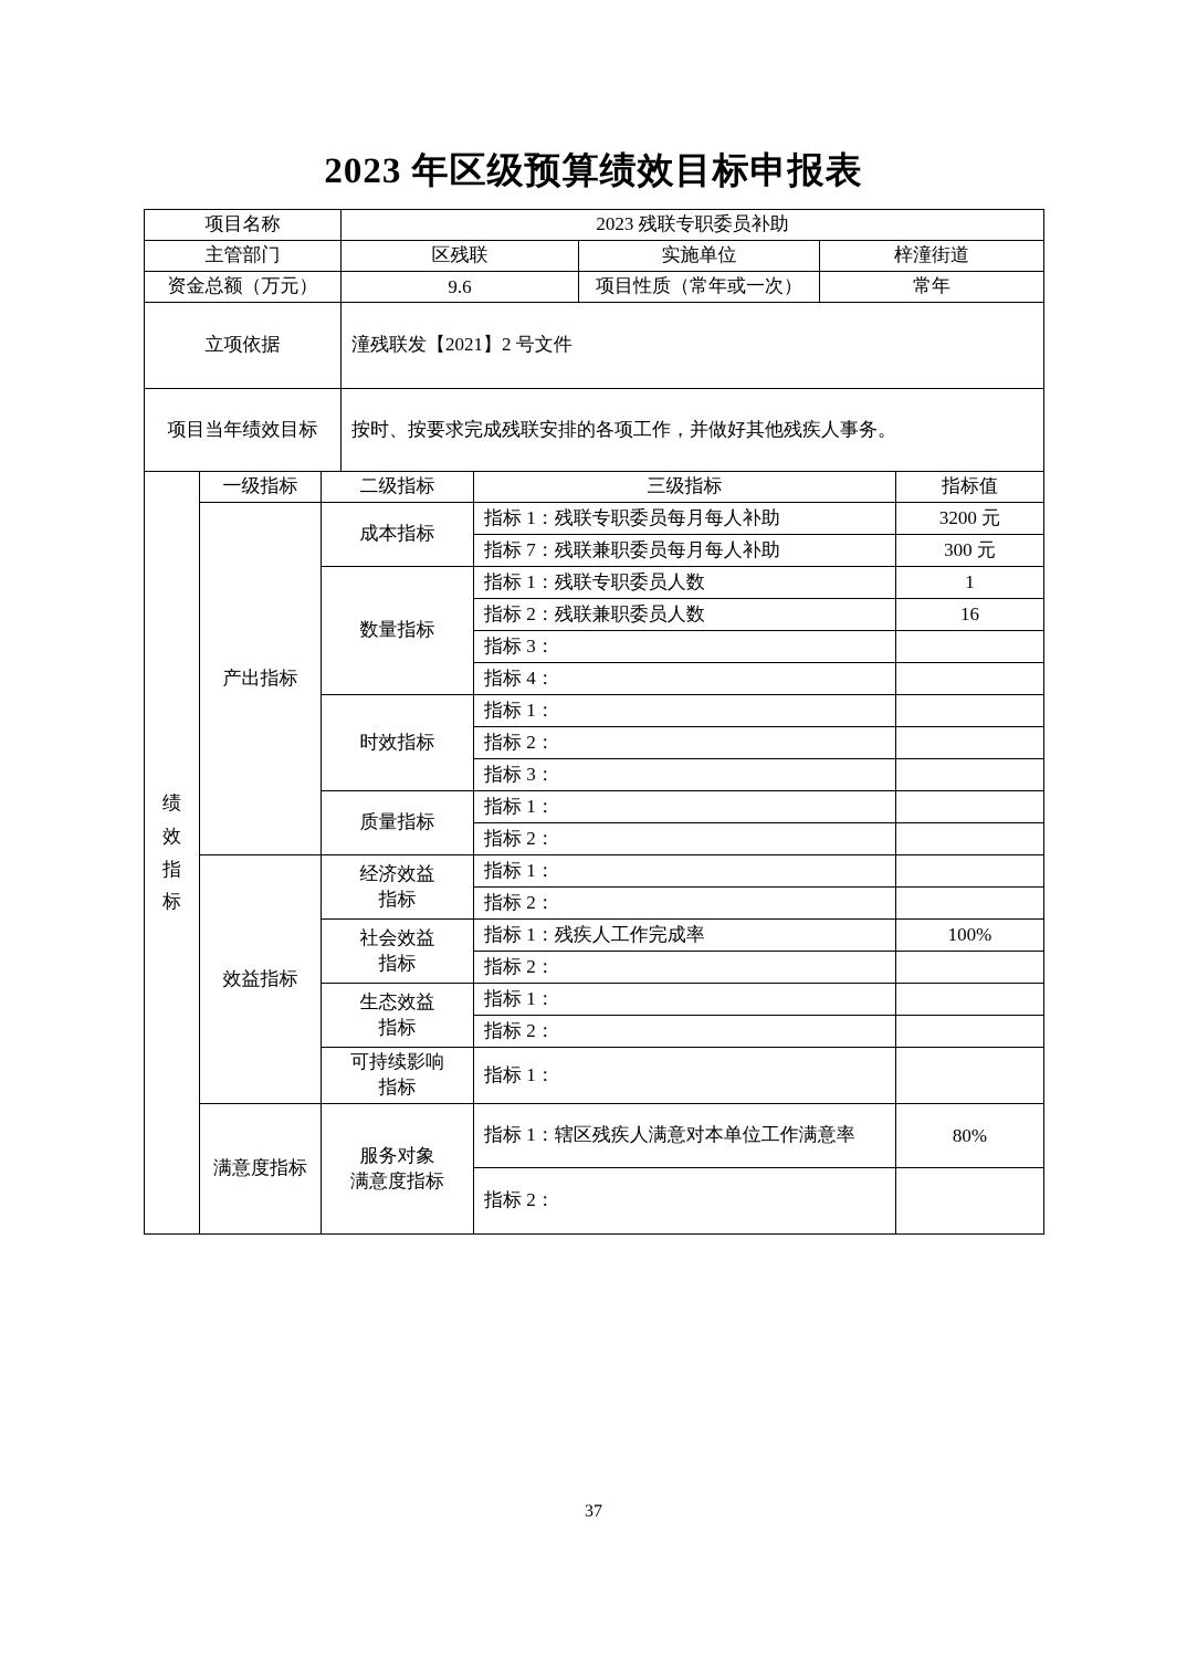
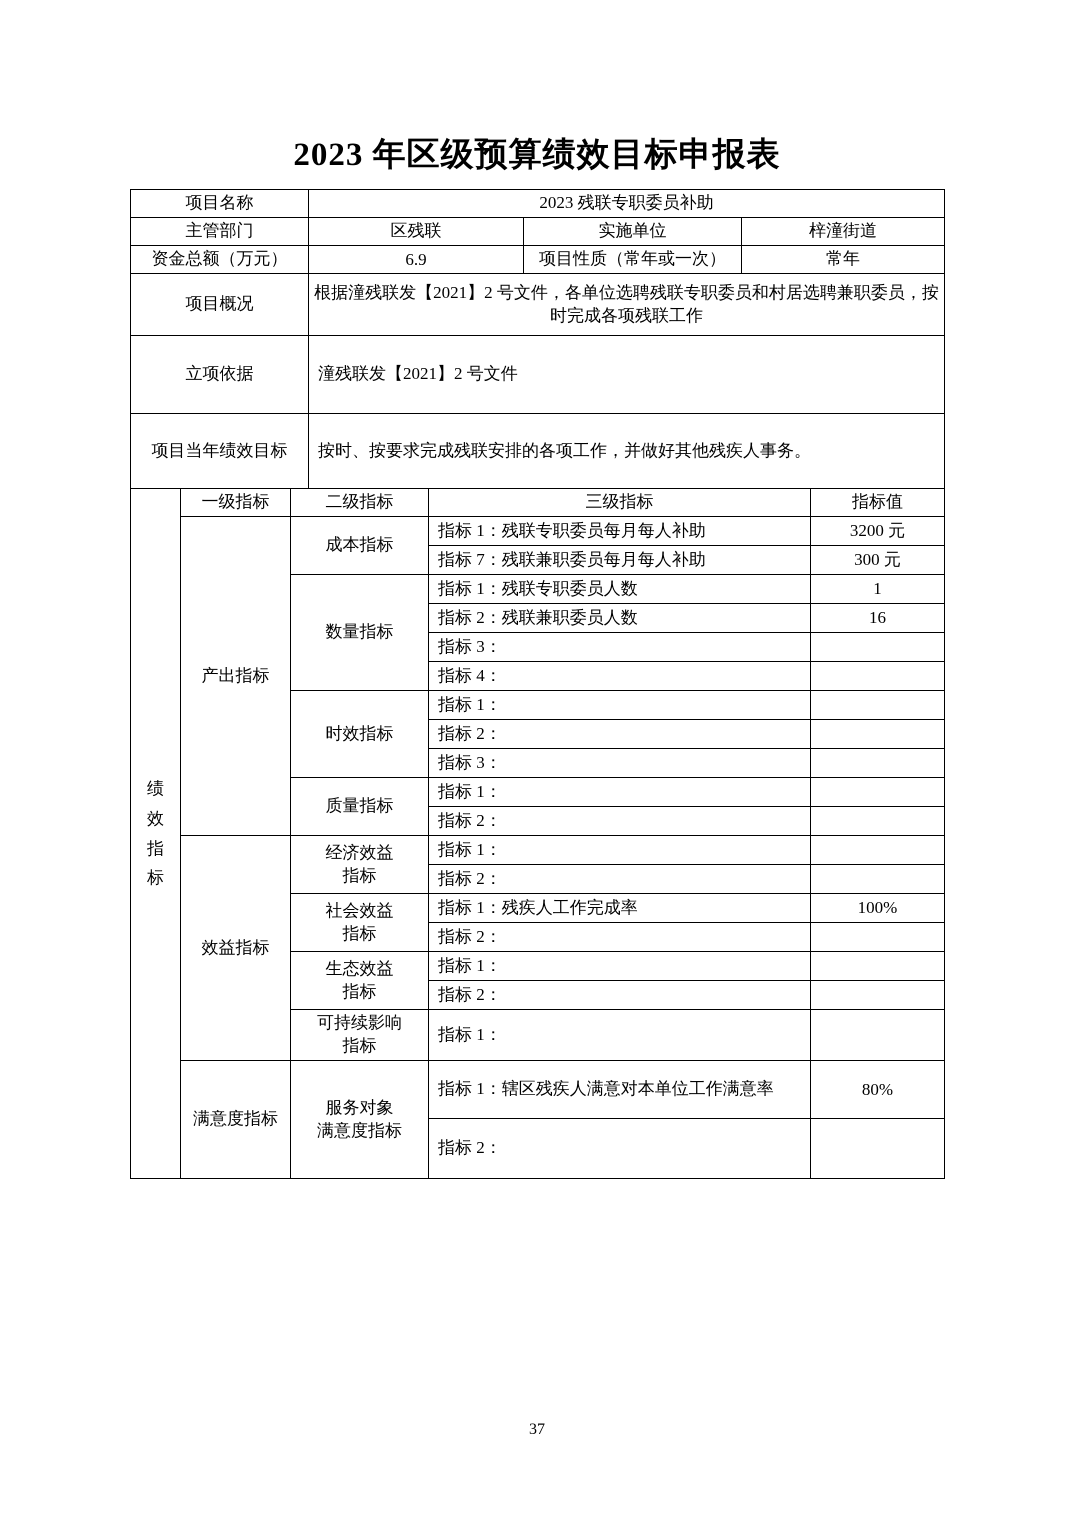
  2023 年区级预算绩效目标申报表
  项目名称	2023 残联专职委员补助
  主管部门	区残联	实施单位	梓潼街道
- 资金总额（万元）	9.6	项目性质（常年或一次）	常年
+ 资金总额（万元）	6.9	项目性质（常年或一次）	常年
+ 项目概况	根据潼残联发【2021】2 号文件，各单位选聘残联专职委员和村居选聘兼职委员，按时完成各项残联工作
  立项依据	潼残联发【2021】2 号文件
  项目当年绩效目标	按时、按要求完成残联安排的各项工作，并做好其他残疾人事务。
  绩 效 指 标	一级指标	二级指标	三级指标	指标值
  产出指标	成本指标	指标 1：残联专职委员每月每人补助	3200 元
  指标 7：残联兼职委员每月每人补助	300 元
  数量指标	指标 1：残联专职委员人数	1
  指标 2：残联兼职委员人数	16
  指标 3：
  指标 4：
  时效指标	指标 1：
  指标 2：
  指标 3：
  质量指标	指标 1：
  指标 2：
  效益指标	经济效益 指标	指标 1：
  指标 2：
  社会效益 指标	指标 1：残疾人工作完成率	100%
  指标 2：
  生态效益 指标	指标 1：
  指标 2：
  可持续影响 指标	指标 1：
  满意度指标	服务对象 满意度指标	指标 1：辖区残疾人满意对本单位工作满意率	80%
  指标 2：
  37
